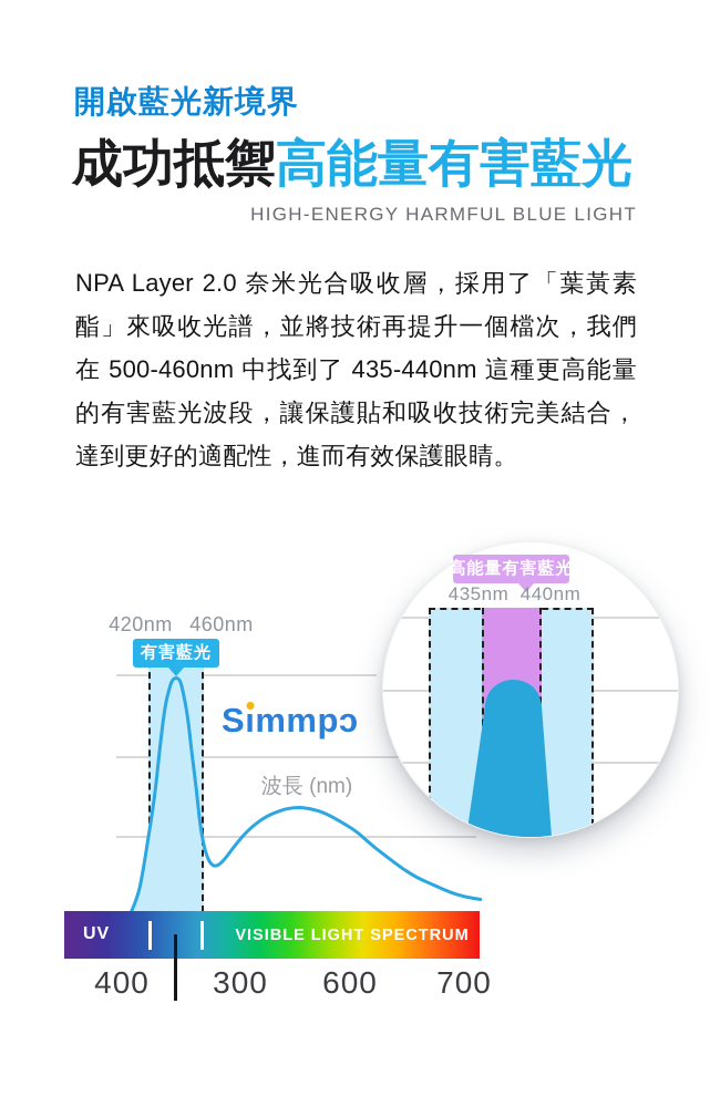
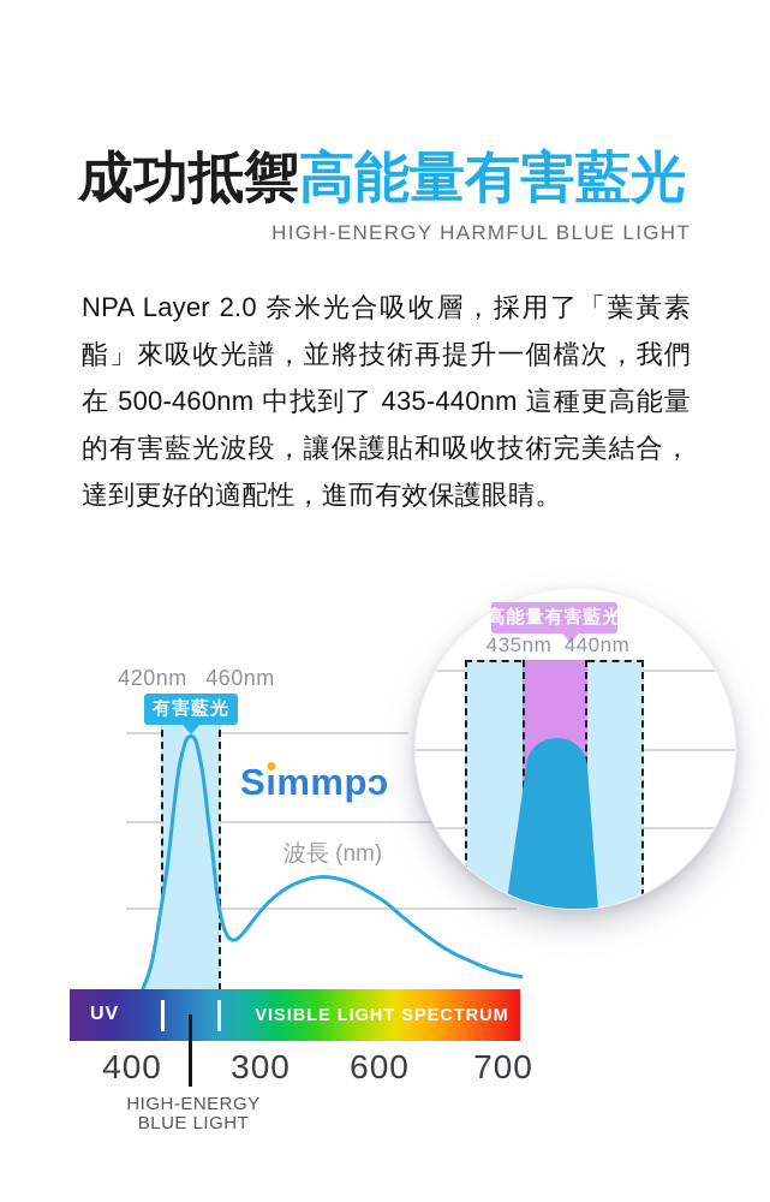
- 開啟藍光新境界
  成功抵禦高能量有害藍光
  HIGH-ENERGY HARMFUL BLUE LIGHT
  NPA Layer 2.0 奈米光合吸收層，採用了「葉黃素酯」來吸收光譜，並將技術再提升一個檔次，我們在 500-460nm 中找到了 435-440nm 這種更高能量的有害藍光波段，讓保護貼和吸收技術完美結合，達到更好的適配性，進而有效保護眼睛。
  UV
  VISIBLE LIGHT SPECTRUM
  400
  300
  600
  700
+ HIGH-ENERGY
+ BLUE LIGHT
  420nm
  460nm
  有害藍光
  Sımmpɔ
  波長 (nm)
  高能量有害藍光
  435nm
  440nm
